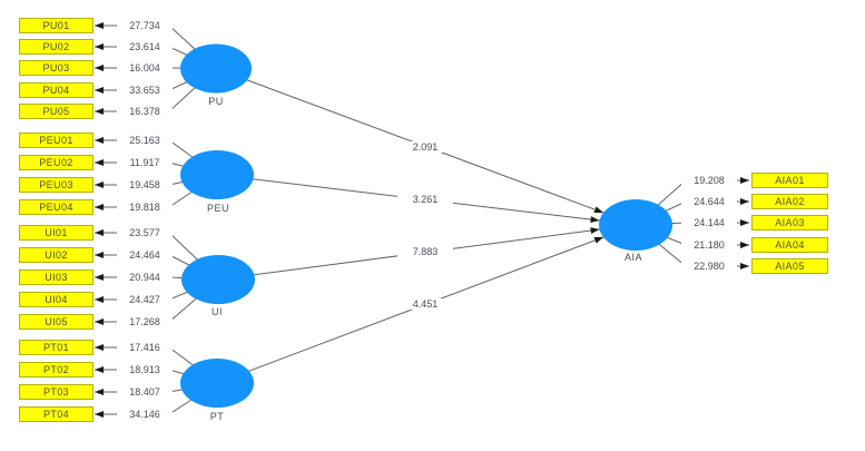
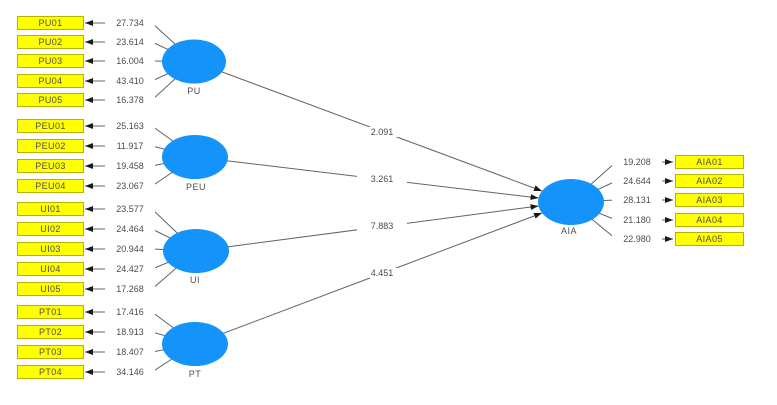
  PU01
  PU02
  PU03
  PU04
  PU05
  PEU01
  PEU02
  PEU03
  PEU04
  UI01
  UI02
  UI03
  UI04
  UI05
  PT01
  PT02
  PT03
  PT04
  AIA01
  AIA02
  AIA03
  AIA04
  AIA05
  27.734
  23.614
  16.004
- 33.653
+ 43.410
  16.378
  25.163
  11.917
  19.458
- 19.818
+ 23.067
  23.577
  24.464
  20.944
  24.427
  17.268
  17.416
  18.913
  18.407
  34.146
  19.208
  24.644
- 24.144
+ 28.131
  21.180
  22.980
  2.091
  3.261
  7.883
  4.451
  PU
  PEU
  UI
  PT
  AIA
